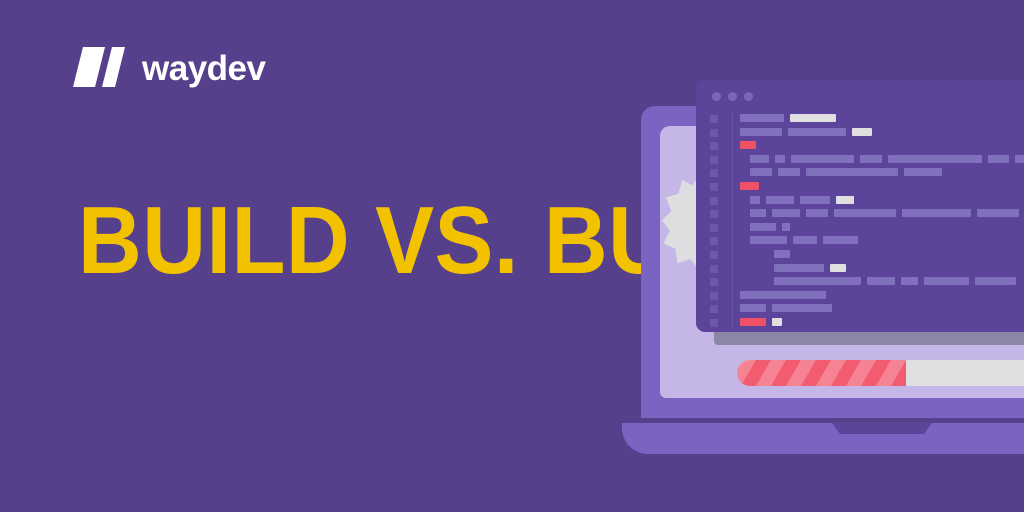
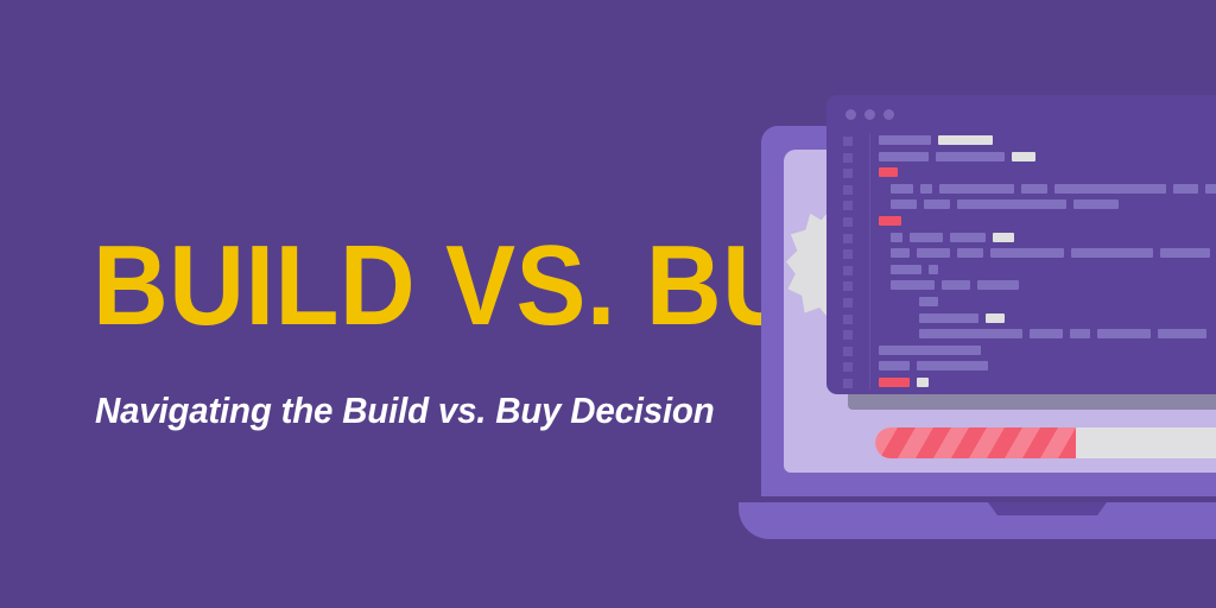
- waydev
  BUILD VS. B
+ Navigating the Build vs. Buy Decision
